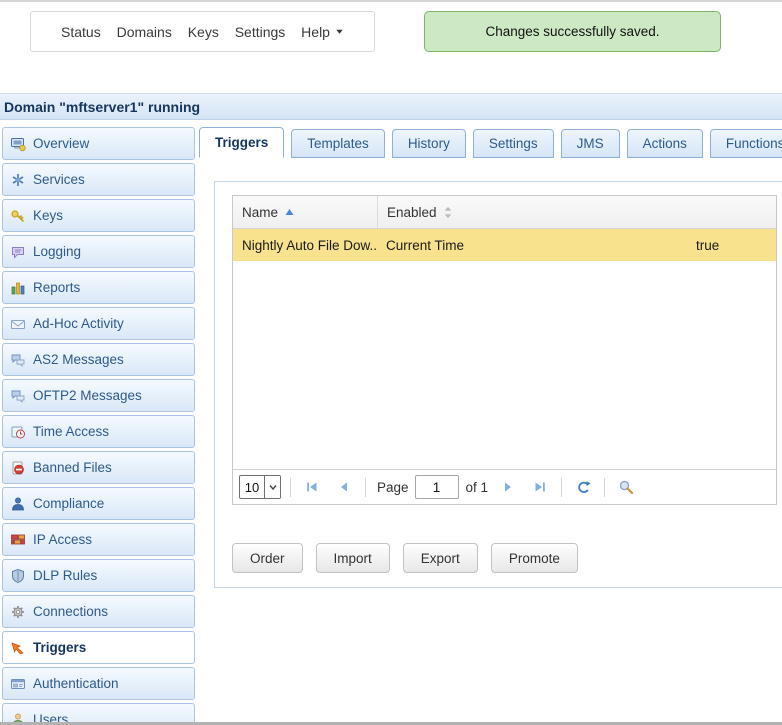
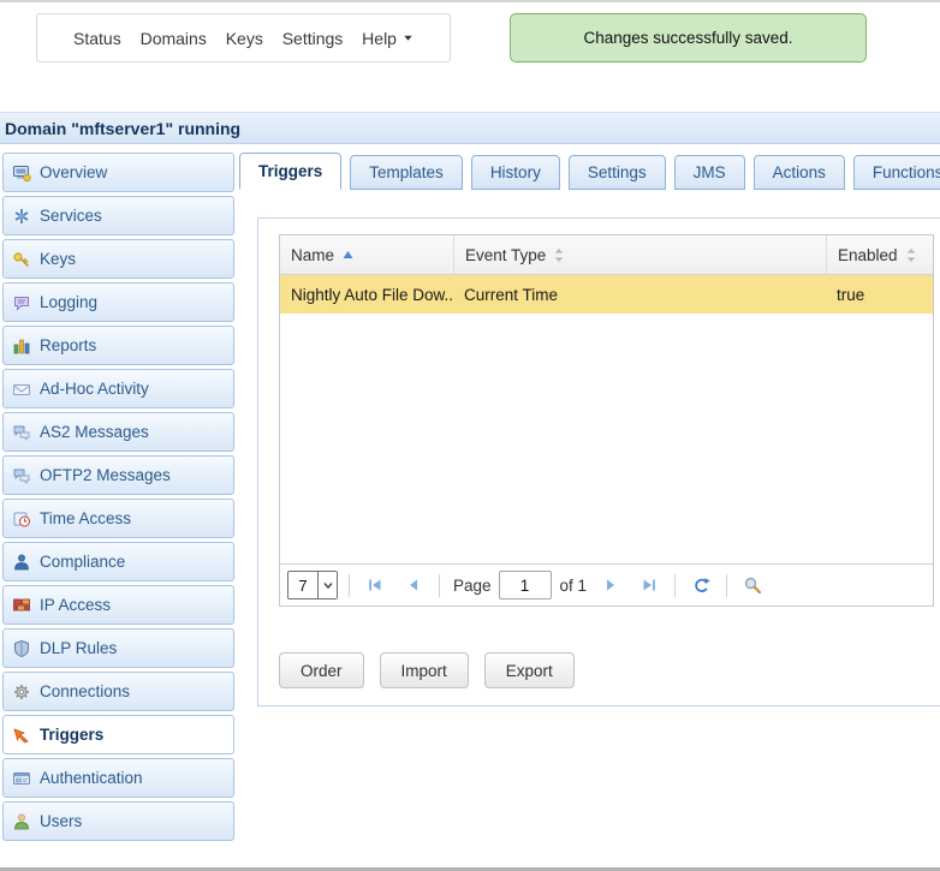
  Status
  Domains
  Keys
  Settings
  Help
  Changes successfully saved.
  Domain "mftserver1" running
  Overview
  Services
  Keys
  Logging
  Reports
  Ad-Hoc Activity
  AS2 Messages
  OFTP2 Messages
  Time Access
- Banned Files
  Compliance
  IP Access
  DLP Rules
  Connections
  Triggers
  Authentication
  Users
  Triggers
  Templates
  History
  Settings
  JMS
  Actions
  Functions
  Name
+ Event Type
  Enabled
  Nightly Auto File Dow..
  Current Time
  true
- 10
+ 7
  Page
  1
  of 1
  Order
  Import
  Export
- Promote
